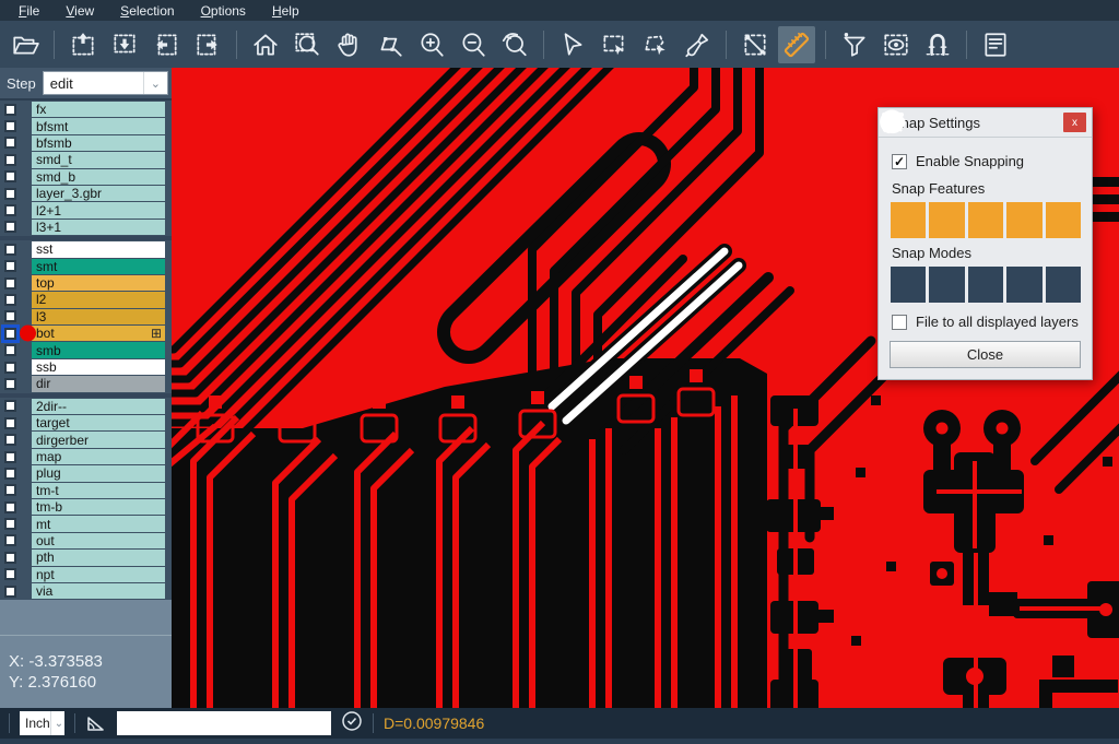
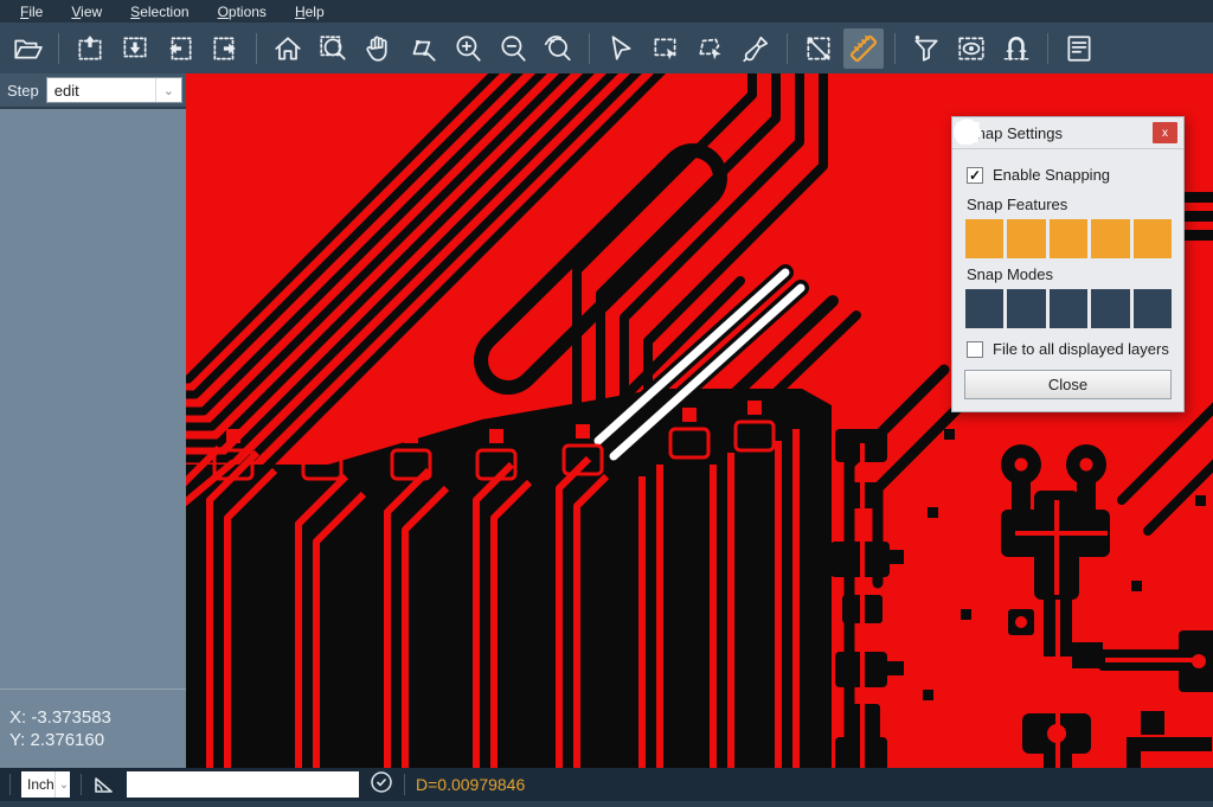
  File
  View
  Selection
  Options
  Help
  Step
  edit
  ⌄
- fx
- bfsmt
- bfsmb
- smd_t
- smd_b
- layer_3.gbr
- l2+1
- l3+1
- sst
- smt
- top
- l2
- l3
- bot
- ⊞
- smb
- ssb
- dir
- 2dir--
- target
- dirgerber
- map
- plug
- tm-t
- tm-b
- mt
- out
- pth
- npt
- via
  X: -3.373583
  Y: 2.376160
  ap Settings
  x
  Enable Snapping
  Snap Features
  Snap Modes
  File to all displayed layers
  Close
  Inch
  ⌄
  D=0.00979846
